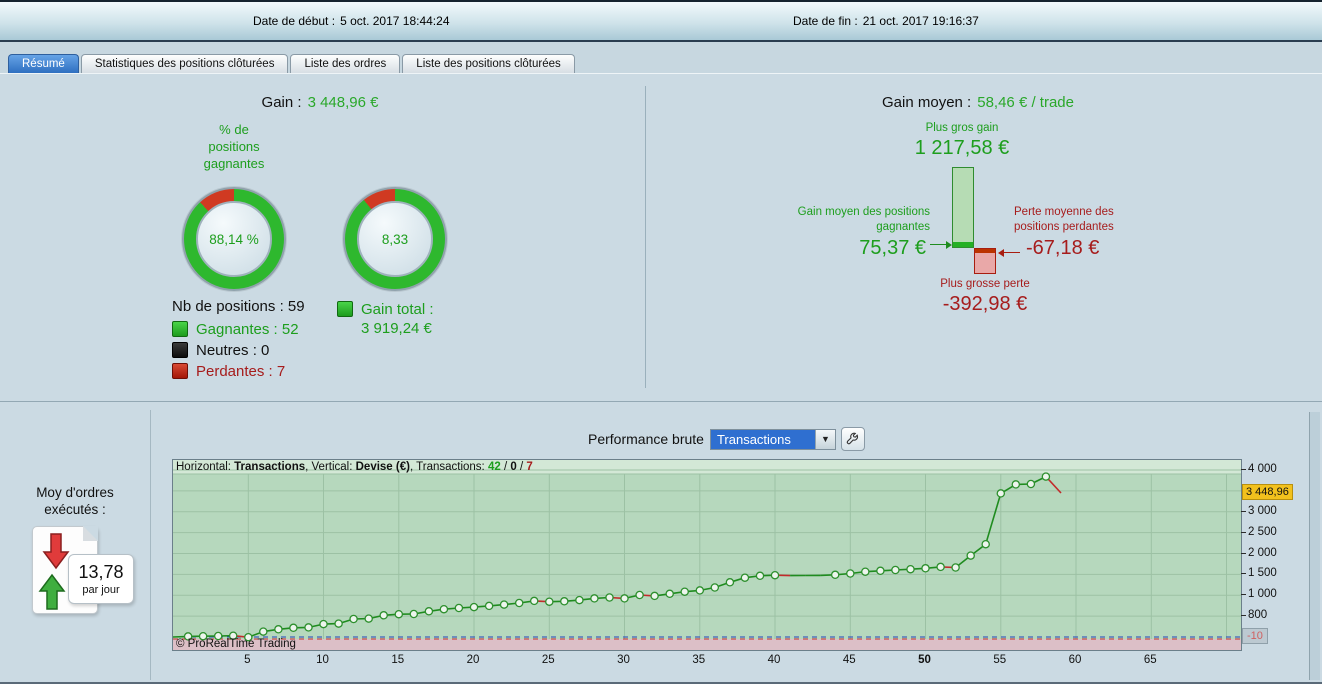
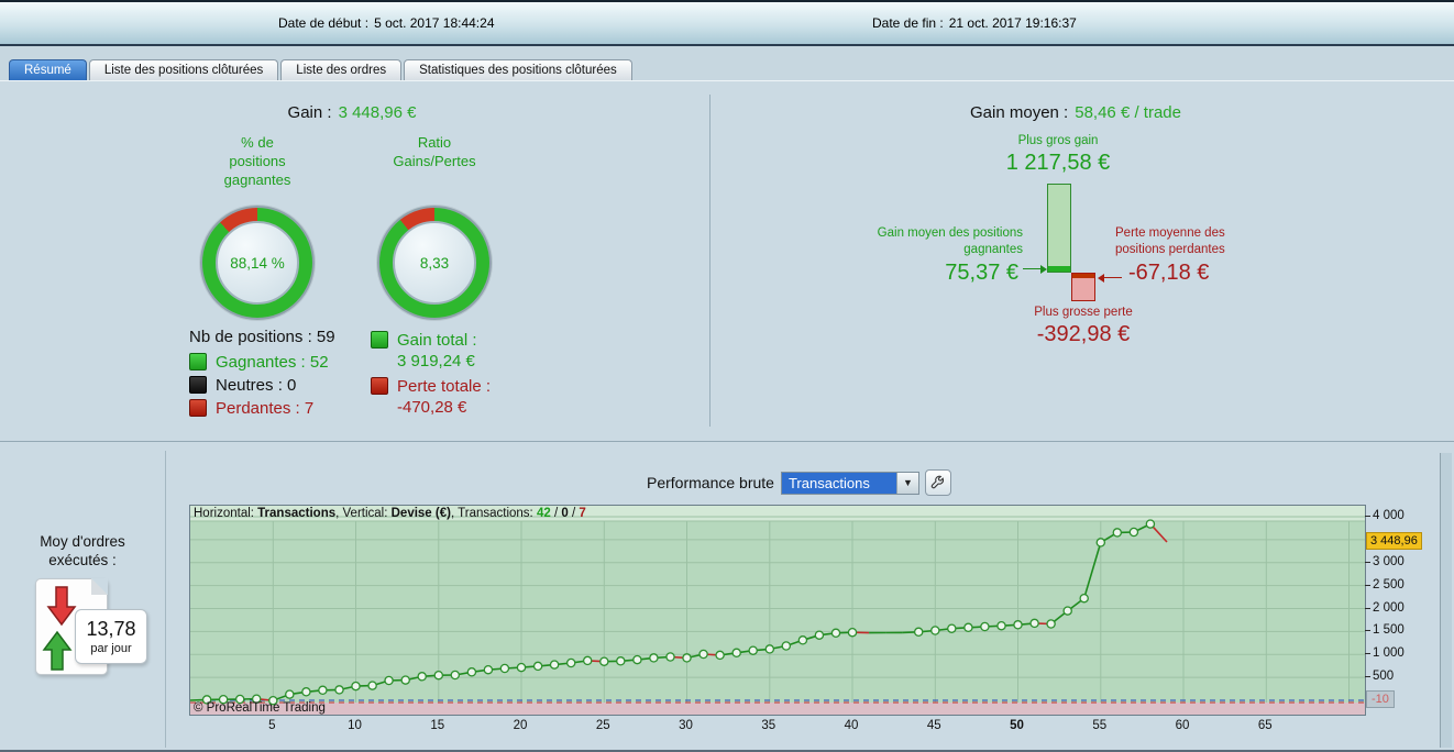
  Date de début : 5 oct. 2017 18:44:24
  Date de fin : 21 oct. 2017 19:16:37
  Résumé
- Statistiques des positions clôturées
+ Liste des positions clôturées
  Liste des ordres
- Liste des positions clôturées
+ Statistiques des positions clôturées
  Gain : 3 448,96 €
  % de
  positions
  gagnantes
  88,14 %
+ Ratio
+ Gains/Pertes
  8,33
  Nb de positions : 59
  Gagnantes : 52
  Neutres : 0
  Perdantes : 7
  Gain total :
  3 919,24 €
+ Perte totale :
+ -470,28 €
  Gain moyen : 58,46 € / trade
  Plus gros gain
  1 217,58 €
  Gain moyen des positions
  gagnantes
  75,37 €
  Perte moyenne des
  positions perdantes
  -67,18 €
  Plus grosse perte
  -392,98 €
  Performance brute
  Transactions
  ▼
  Moy d'ordres
  exécutés :
  13,78
  par jour
  Horizontal: Transactions, Vertical: Devise (€), Transactions: 42 / 0 / 7
  © ProRealTime Trading
  5
  10
  15
  20
  25
  30
  35
  40
  45
  50
  55
  60
  65
  4 000
  3 000
  2 500
  2 000
  1 500
  1 000
- 800
+ 500
  3 448,96
  -10
